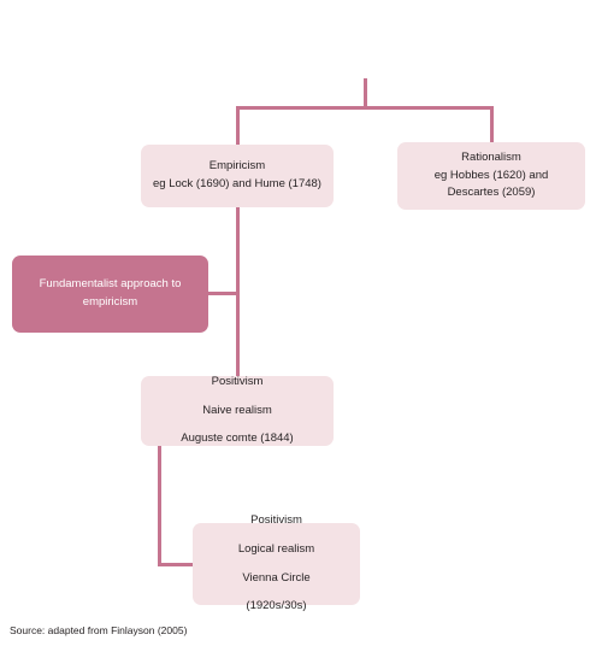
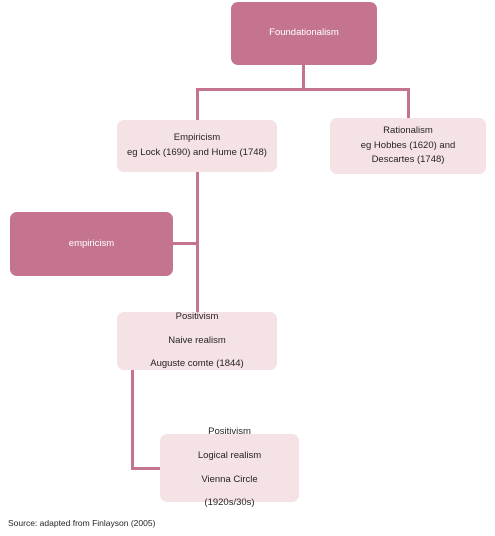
+ Foundationalism
  Empiricism
  eg Lock (1690) and Hume (1748)
  Rationalism
  eg Hobbes (1620) and
- Descartes (2059)
+ Descartes (1748)
- Fundamentalist approach to
  empiricism
  Positivism
  Naive realism
  Auguste comte (1844)
  Positivism
  Logical realism
  Vienna Circle
  (1920s/30s)
  Source: adapted from Finlayson (2005)
